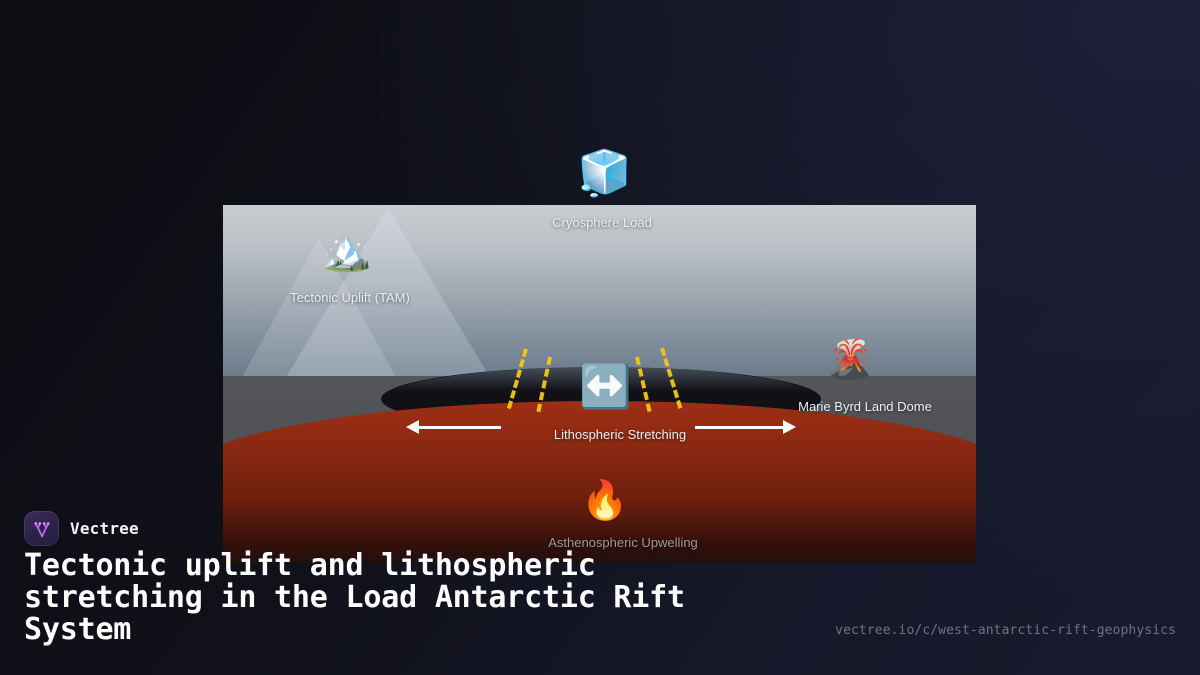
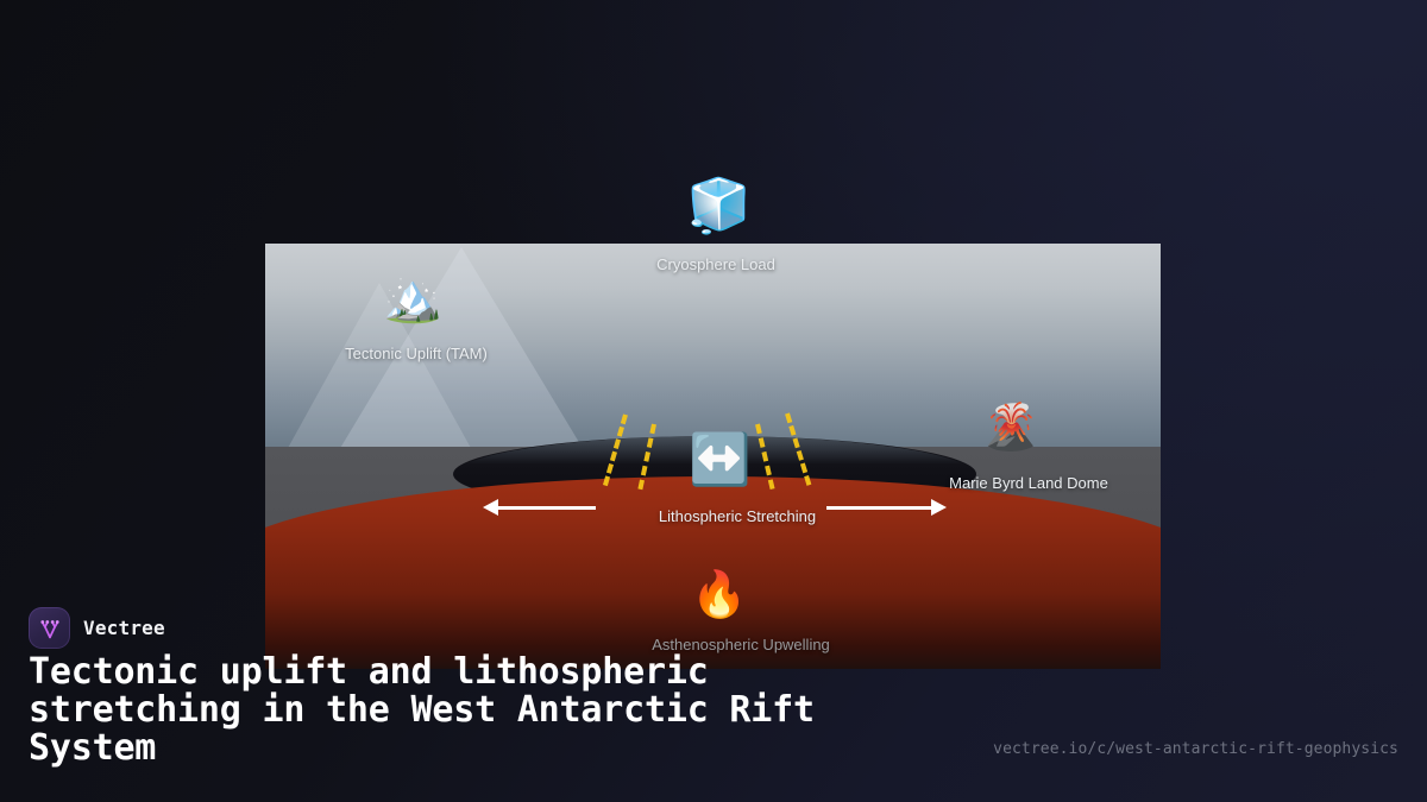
  🧊
  Cryosphere Load
  🏔️
  Tectonic Uplift (TAM)
  ↔️
  Lithospheric Stretching
  🌋
  Marie Byrd Land Dome
  🔥
  Asthenospheric Upwelling
  Vectree
- Tectonic uplift and lithospheric stretching in the Load Antarctic Rift System
+ Tectonic uplift and lithospheric stretching in the West Antarctic Rift System
  vectree.io/c/west-antarctic-rift-geophysics
